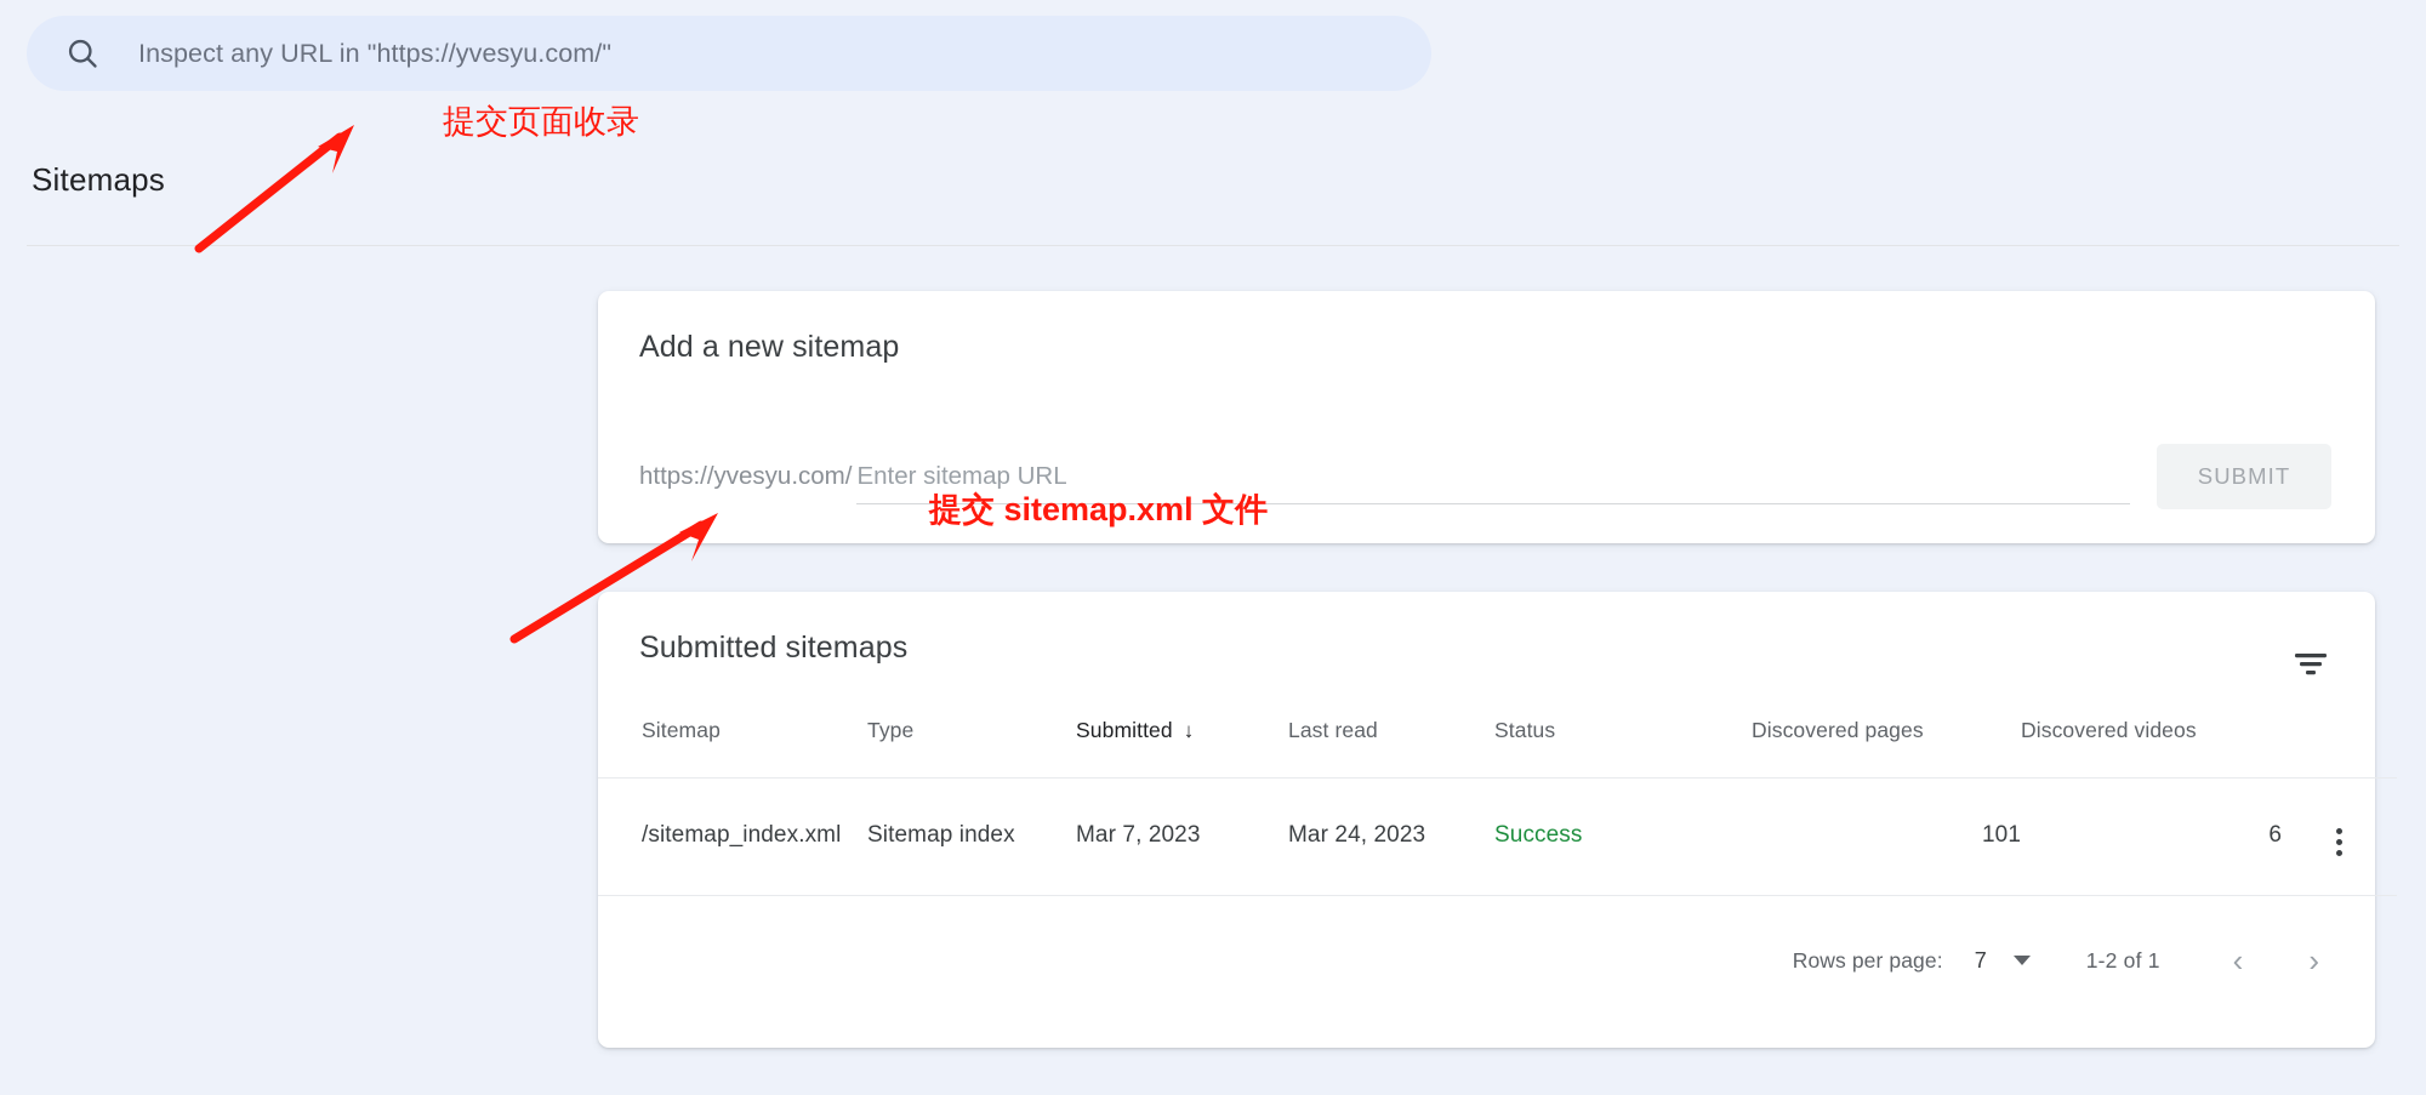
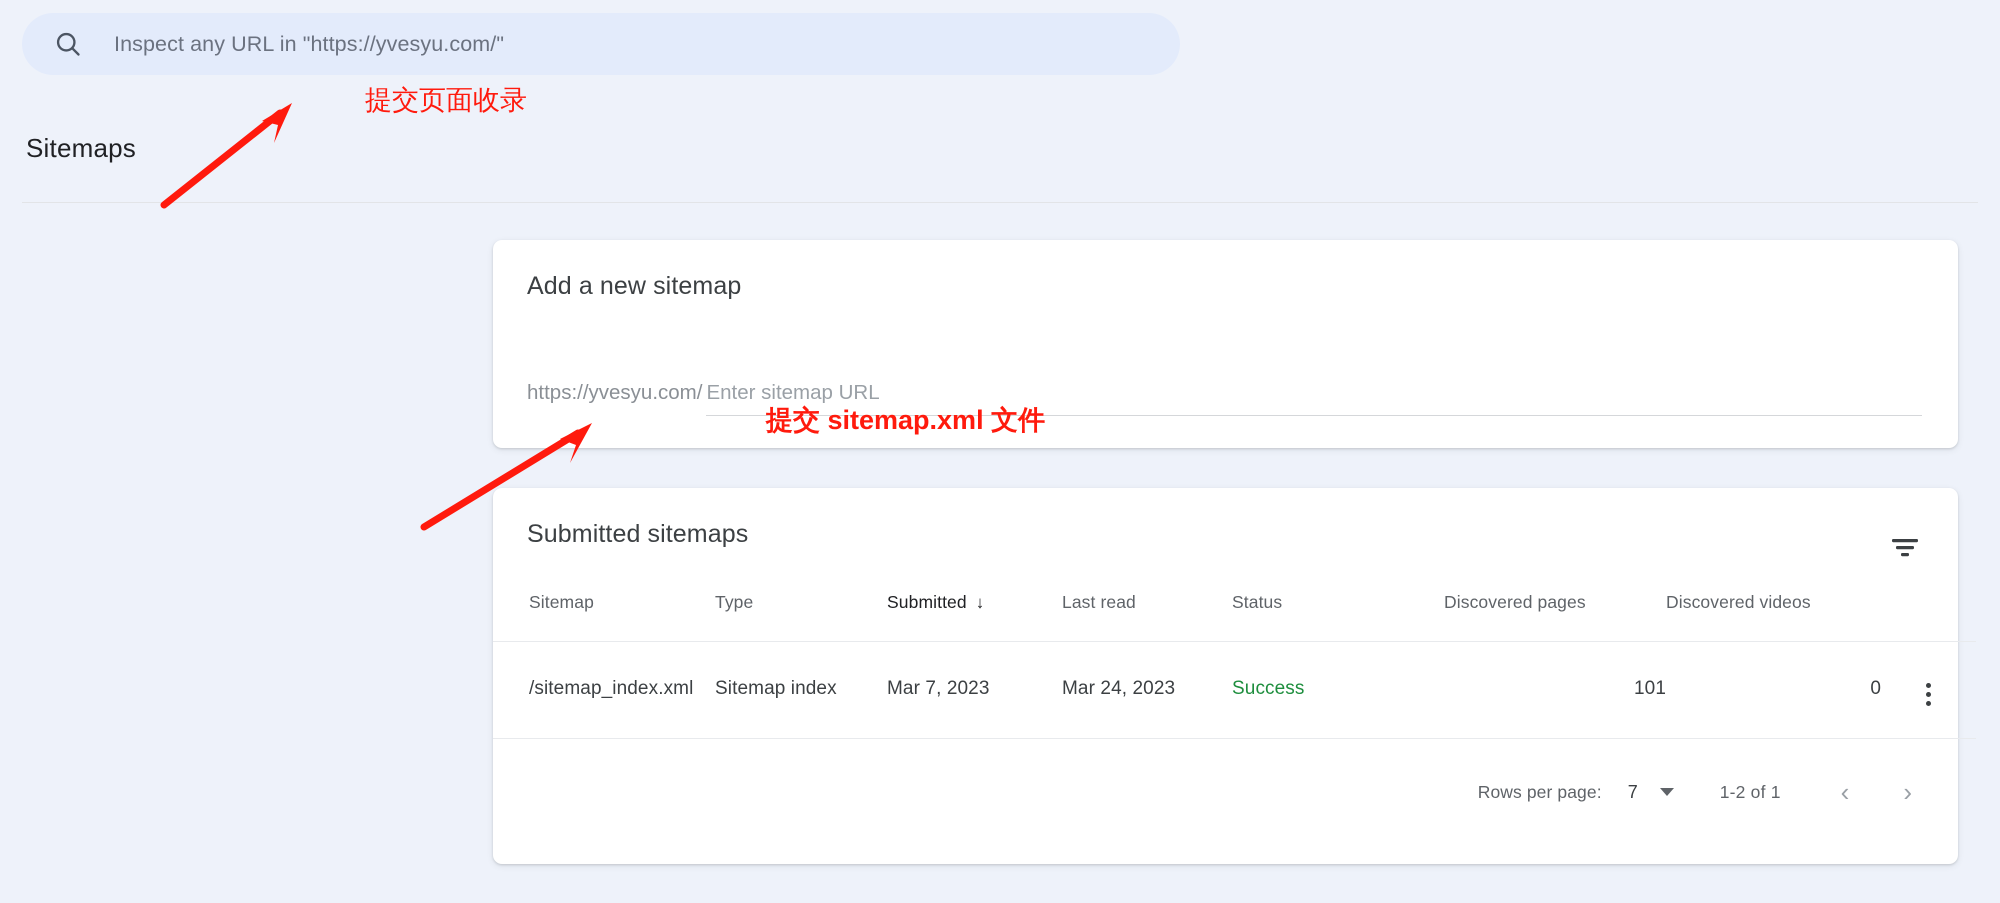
  Inspect any URL in "https://yvesyu.com/"
  Sitemaps
  Add a new sitemap
  https://yvesyu.com/
  Enter sitemap URL
- SUBMIT
  Submitted sitemaps
  Sitemap	Type	Submitted ↓	Last read	Status	Discovered pages	Discovered videos
- /sitemap_index.xml	Sitemap index	Mar 7, 2023	Mar 24, 2023	Success	101	6
+ /sitemap_index.xml	Sitemap index	Mar 7, 2023	Mar 24, 2023	Success	101	0
  Rows per page:
  7
  1-2 of 1
  ‹
  ›
  提交页面收录
  提交 sitemap.xml 文件
